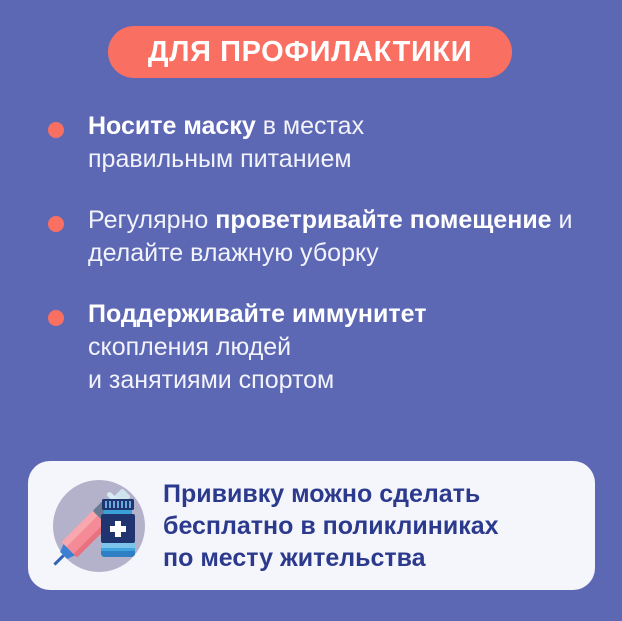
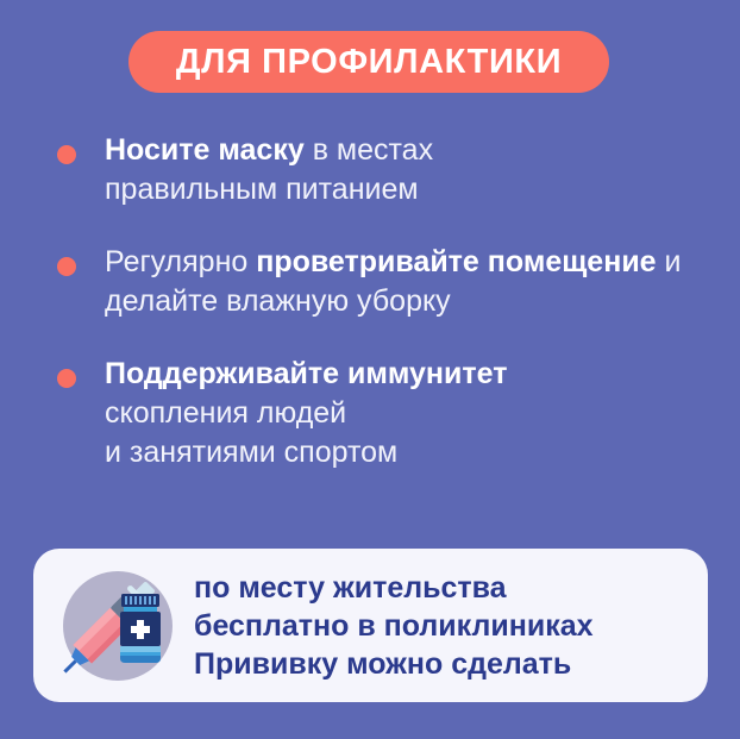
  ДЛЯ ПРОФИЛАКТИКИ
  Носите маску в местах
  правильным питанием
  Регулярно проветривайте помещение и делайте влажную уборку
  Поддерживайте иммунитет
  скопления людей
  и занятиями спортом
- Прививку можно сделать
+ по месту жительства
  бесплатно в поликлиниках
- по месту жительства
+ Прививку можно сделать
